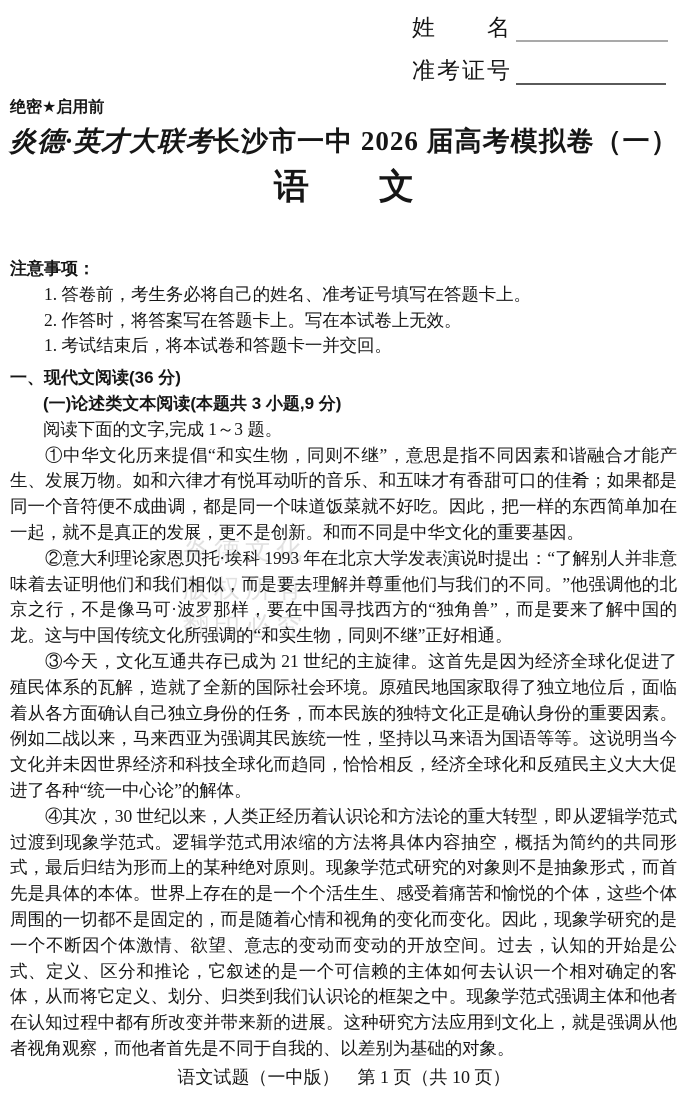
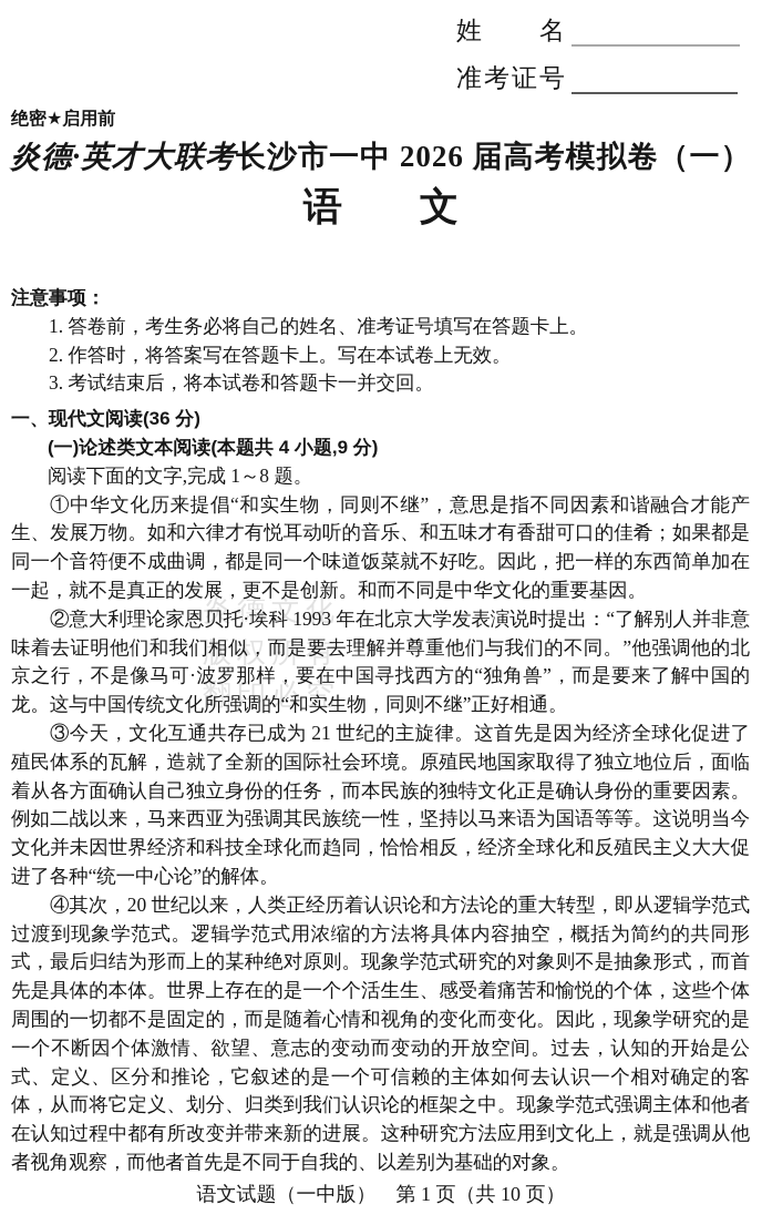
  炎德文化
  版权所有
  翻印必究
  姓 名
  准考证号
  绝密★启用前
  炎德·英才大联考长沙市一中 2026 届高考模拟卷（一）
  语 文
  注意事项：
  1. 答卷前，考生务必将自己的姓名、准考证号填写在答题卡上。
  2. 作答时，将答案写在答题卡上。写在本试卷上无效。
- 1. 考试结束后，将本试卷和答题卡一并交回。
+ 3. 考试结束后，将本试卷和答题卡一并交回。
  一、现代文阅读(36 分)
- (一)论述类文本阅读(本题共 3 小题,9 分)
+ (一)论述类文本阅读(本题共 4 小题,9 分)
- 阅读下面的文字,完成 1～3 题。
+ 阅读下面的文字,完成 1～8 题。
  ①中华文化历来提倡“和实生物，同则不继”，意思是指不同因素和谐融合才能产生、发展万物。如和六律才有悦耳动听的音乐、和五味才有香甜可口的佳肴；如果都是同一个音符便不成曲调，都是同一个味道饭菜就不好吃。因此，把一样的东西简单加在一起，就不是真正的发展，更不是创新。和而不同是中华文化的重要基因。
  ②意大利理论家恩贝托·埃科 1993 年在北京大学发表演说时提出：“了解别人并非意味着去证明他们和我们相似，而是要去理解并尊重他们与我们的不同。”他强调他的北京之行，不是像马可·波罗那样，要在中国寻找西方的“独角兽”，而是要来了解中国的龙。这与中国传统文化所强调的“和实生物，同则不继”正好相通。
  ③今天，文化互通共存已成为 21 世纪的主旋律。这首先是因为经济全球化促进了殖民体系的瓦解，造就了全新的国际社会环境。原殖民地国家取得了独立地位后，面临着从各方面确认自己独立身份的任务，而本民族的独特文化正是确认身份的重要因素。例如二战以来，马来西亚为强调其民族统一性，坚持以马来语为国语等等。这说明当今文化并未因世界经济和科技全球化而趋同，恰恰相反，经济全球化和反殖民主义大大促进了各种“统一中心论”的解体。
- ④其次，30 世纪以来，人类正经历着认识论和方法论的重大转型，即从逻辑学范式过渡到现象学范式。逻辑学范式用浓缩的方法将具体内容抽空，概括为简约的共同形式，最后归结为形而上的某种绝对原则。现象学范式研究的对象则不是抽象形式，而首先是具体的本体。世界上存在的是一个个活生生、感受着痛苦和愉悦的个体，这些个体周围的一切都不是固定的，而是随着心情和视角的变化而变化。因此，现象学研究的是一个不断因个体激情、欲望、意志的变动而变动的开放空间。过去，认知的开始是公式、定义、区分和推论，它叙述的是一个可信赖的主体如何去认识一个相对确定的客体，从而将它定义、划分、归类到我们认识论的框架之中。现象学范式强调主体和他者在认知过程中都有所改变并带来新的进展。这种研究方法应用到文化上，就是强调从他者视角观察，而他者首先是不同于自我的、以差别为基础的对象。
+ ④其次，20 世纪以来，人类正经历着认识论和方法论的重大转型，即从逻辑学范式过渡到现象学范式。逻辑学范式用浓缩的方法将具体内容抽空，概括为简约的共同形式，最后归结为形而上的某种绝对原则。现象学范式研究的对象则不是抽象形式，而首先是具体的本体。世界上存在的是一个个活生生、感受着痛苦和愉悦的个体，这些个体周围的一切都不是固定的，而是随着心情和视角的变化而变化。因此，现象学研究的是一个不断因个体激情、欲望、意志的变动而变动的开放空间。过去，认知的开始是公式、定义、区分和推论，它叙述的是一个可信赖的主体如何去认识一个相对确定的客体，从而将它定义、划分、归类到我们认识论的框架之中。现象学范式强调主体和他者在认知过程中都有所改变并带来新的进展。这种研究方法应用到文化上，就是强调从他者视角观察，而他者首先是不同于自我的、以差别为基础的对象。
  语文试题（一中版） 第 1 页（共 10 页）
